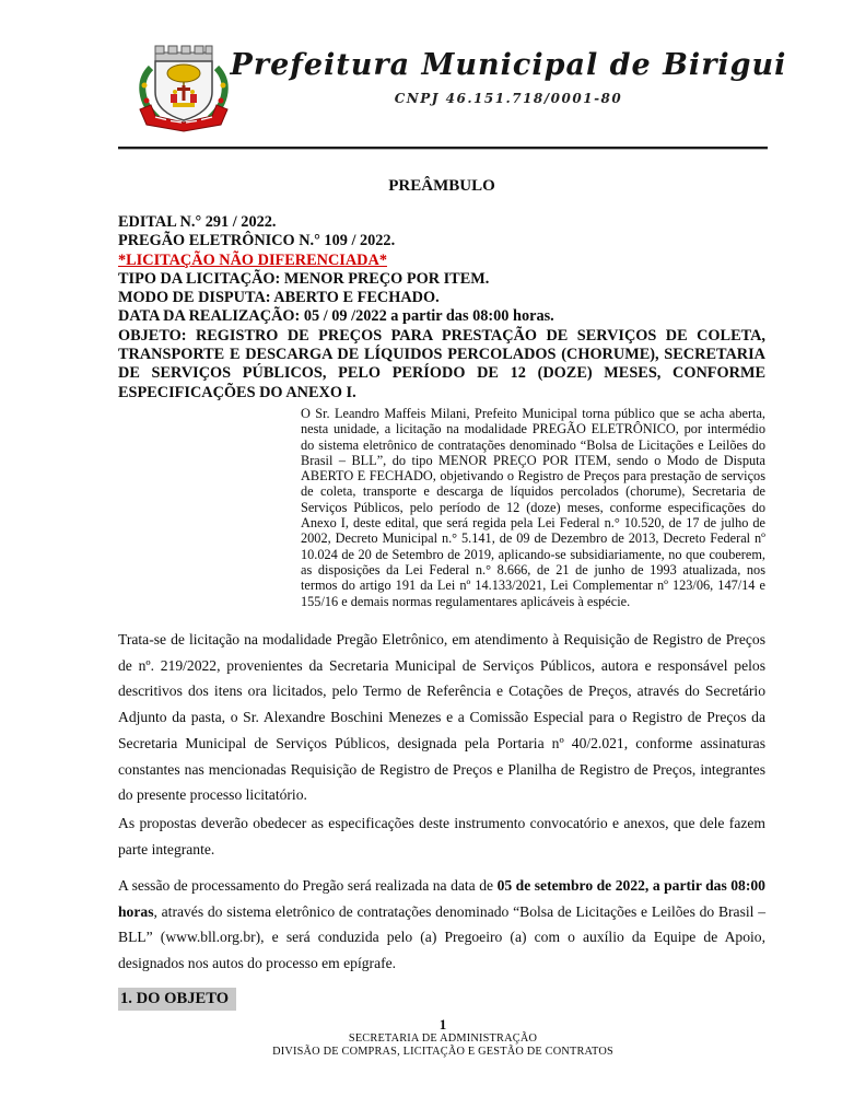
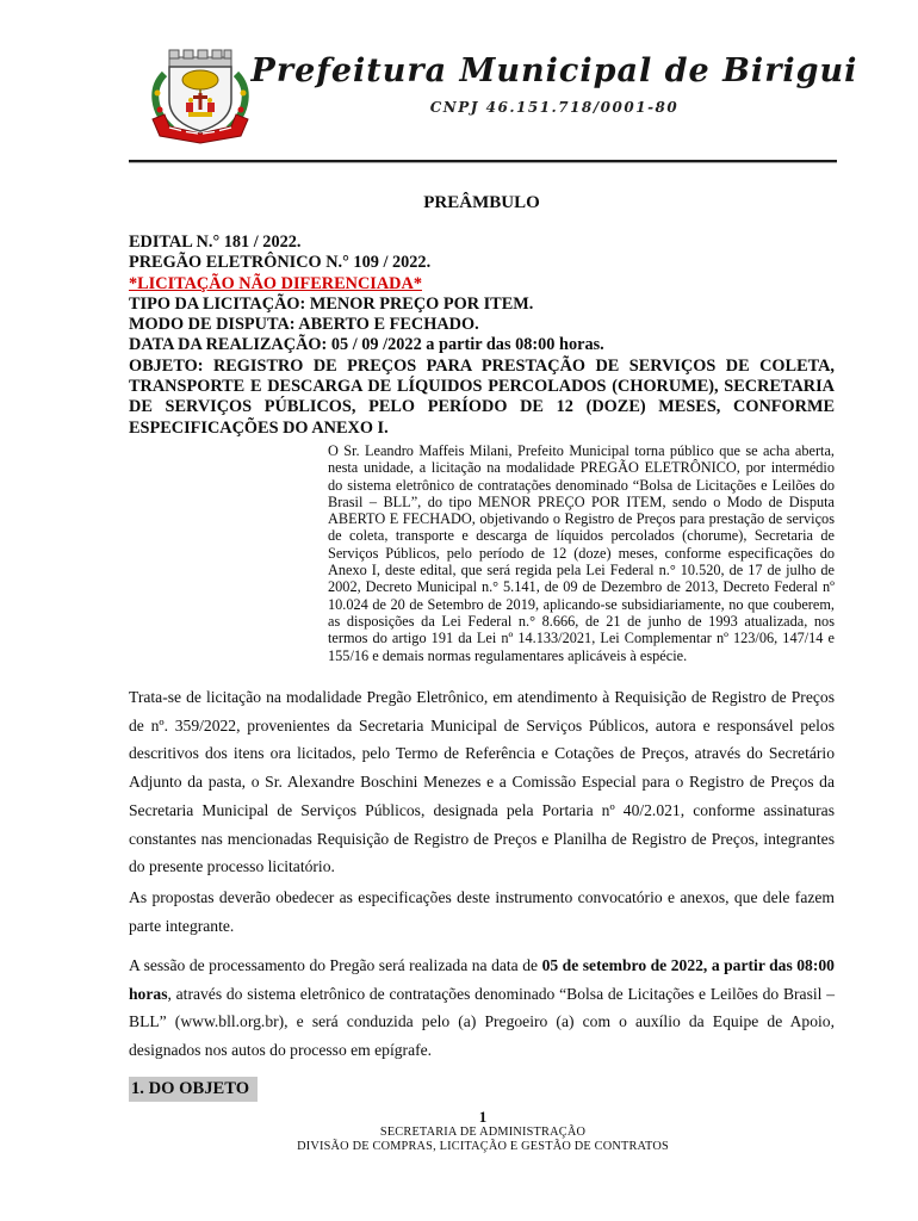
  Prefeitura Municipal de Birigui
  CNPJ 46.151.718/0001-80
  PREÂMBULO
- EDITAL N.° 291 / 2022.
+ EDITAL N.° 181 / 2022.
  PREGÃO ELETRÔNICO N.° 109 / 2022.
  *LICITAÇÃO NÃO DIFERENCIADA*
  TIPO DA LICITAÇÃO: MENOR PREÇO POR ITEM.
  MODO DE DISPUTA: ABERTO E FECHADO.
  DATA DA REALIZAÇÃO: 05 / 09 /2022 a partir das 08:00 horas.
  OBJETO: REGISTRO DE PREÇOS PARA PRESTAÇÃO DE SERVIÇOS DE COLETA, TRANSPORTE E DESCARGA DE LÍQUIDOS PERCOLADOS (CHORUME), SECRETARIA DE SERVIÇOS PÚBLICOS, PELO PERÍODO DE 12 (DOZE) MESES, CONFORME ESPECIFICAÇÕES DO ANEXO I.
  O Sr. Leandro Maffeis Milani, Prefeito Municipal torna público que se acha aberta, nesta unidade, a licitação na modalidade PREGÃO ELETRÔNICO, por intermédio do sistema eletrônico de contratações denominado “Bolsa de Licitações e Leilões do Brasil – BLL”, do tipo MENOR PREÇO POR ITEM, sendo o Modo de Disputa ABERTO E FECHADO, objetivando o Registro de Preços para prestação de serviços de coleta, transporte e descarga de líquidos percolados (chorume), Secretaria de Serviços Públicos, pelo período de 12 (doze) meses, conforme especificações do Anexo I, deste edital, que será regida pela Lei Federal n.° 10.520, de 17 de julho de 2002, Decreto Municipal n.° 5.141, de 09 de Dezembro de 2013, Decreto Federal nº 10.024 de 20 de Setembro de 2019, aplicando-se subsidiariamente, no que couberem, as disposições da Lei Federal n.° 8.666, de 21 de junho de 1993 atualizada, nos termos do artigo 191 da Lei nº 14.133/2021, Lei Complementar nº 123/06, 147/14 e 155/16 e demais normas regulamentares aplicáveis à espécie.
- Trata-se de licitação na modalidade Pregão Eletrônico, em atendimento à Requisição de Registro de Preços de nº. 219/2022, provenientes da Secretaria Municipal de Serviços Públicos, autora e responsável pelos descritivos dos itens ora licitados, pelo Termo de Referência e Cotações de Preços, através do Secretário Adjunto da pasta, o Sr. Alexandre Boschini Menezes e a Comissão Especial para o Registro de Preços da Secretaria Municipal de Serviços Públicos, designada pela Portaria nº 40/2.021, conforme assinaturas constantes nas mencionadas Requisição de Registro de Preços e Planilha de Registro de Preços, integrantes do presente processo licitatório.
+ Trata-se de licitação na modalidade Pregão Eletrônico, em atendimento à Requisição de Registro de Preços de nº. 359/2022, provenientes da Secretaria Municipal de Serviços Públicos, autora e responsável pelos descritivos dos itens ora licitados, pelo Termo de Referência e Cotações de Preços, através do Secretário Adjunto da pasta, o Sr. Alexandre Boschini Menezes e a Comissão Especial para o Registro de Preços da Secretaria Municipal de Serviços Públicos, designada pela Portaria nº 40/2.021, conforme assinaturas constantes nas mencionadas Requisição de Registro de Preços e Planilha de Registro de Preços, integrantes do presente processo licitatório.
  As propostas deverão obedecer as especificações deste instrumento convocatório e anexos, que dele fazem parte integrante.
  A sessão de processamento do Pregão será realizada na data de 05 de setembro de 2022, a partir das 08:00 horas, através do sistema eletrônico de contratações denominado “Bolsa de Licitações e Leilões do Brasil – BLL” (www.bll.org.br), e será conduzida pelo (a) Pregoeiro (a) com o auxílio da Equipe de Apoio, designados nos autos do processo em epígrafe.
  1. DO OBJETO
  1
  SECRETARIA DE ADMINISTRAÇÃO
  DIVISÃO DE COMPRAS, LICITAÇÃO E GESTÃO DE CONTRATOS
